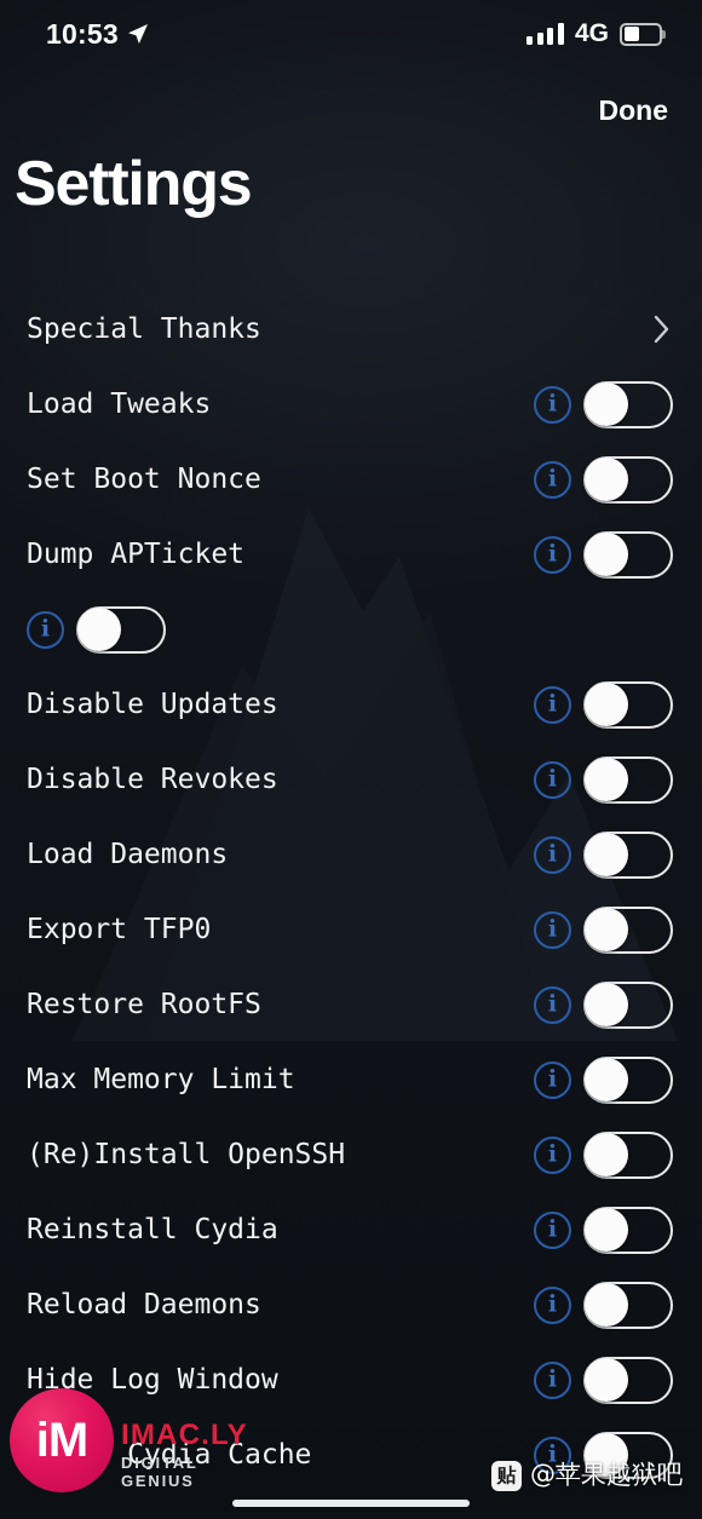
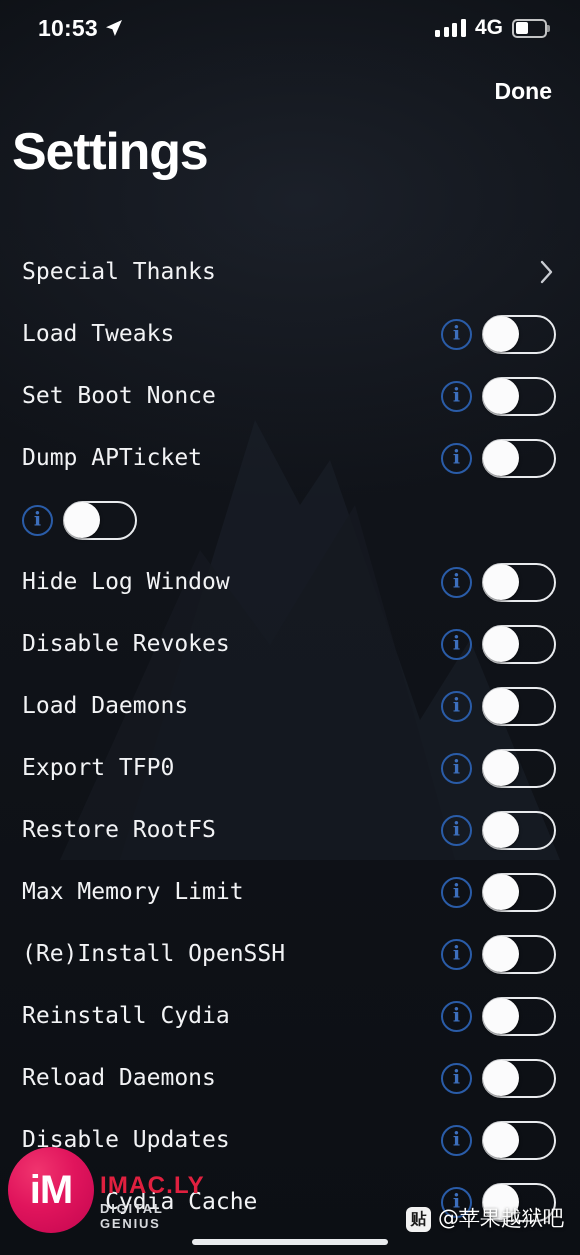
  10:53
  4G
  Done
  Settings
  Special Thanks
  Load Tweaks
  i
  Set Boot Nonce
  i
  Dump APTicket
  i
  i
- Disable Updates
+ Hide Log Window
  i
  Disable Revokes
  i
  Load Daemons
  i
  Export TFP0
  i
  Restore RootFS
  i
  Max Memory Limit
  i
  (Re)Install OpenSSH
  i
  Reinstall Cydia
  i
  Reload Daemons
  i
- Hide Log Window
+ Disable Updates
  i
  i
  iM
  IMAC.LY
  DIGITAL GENIUS
  贴
  @苹果越狱吧
